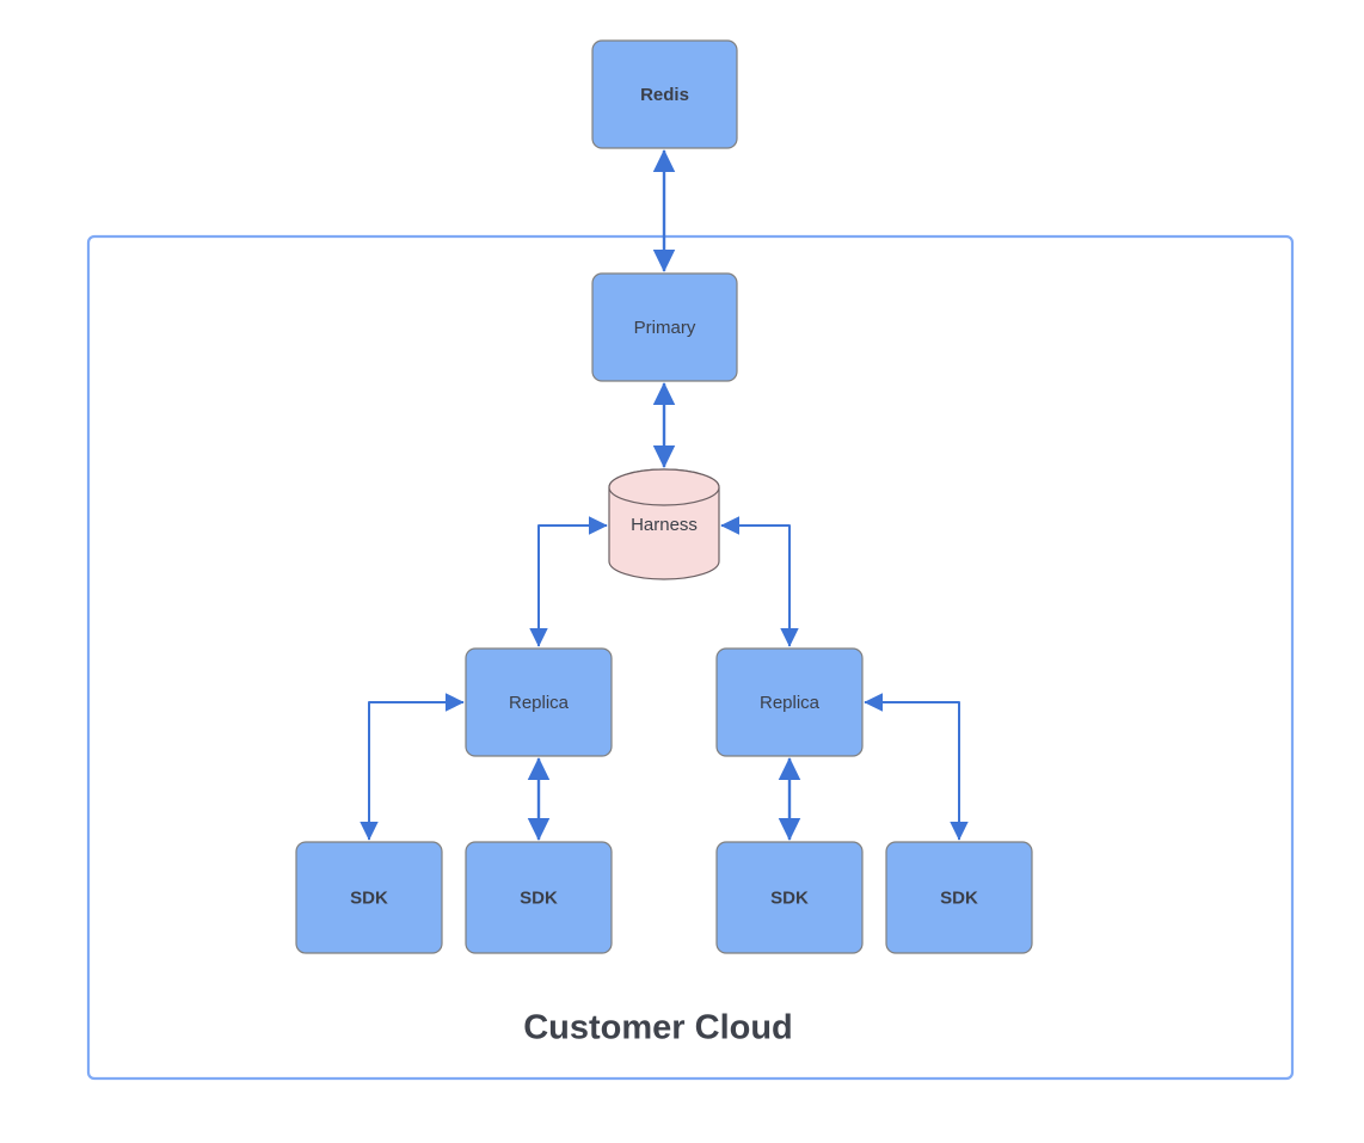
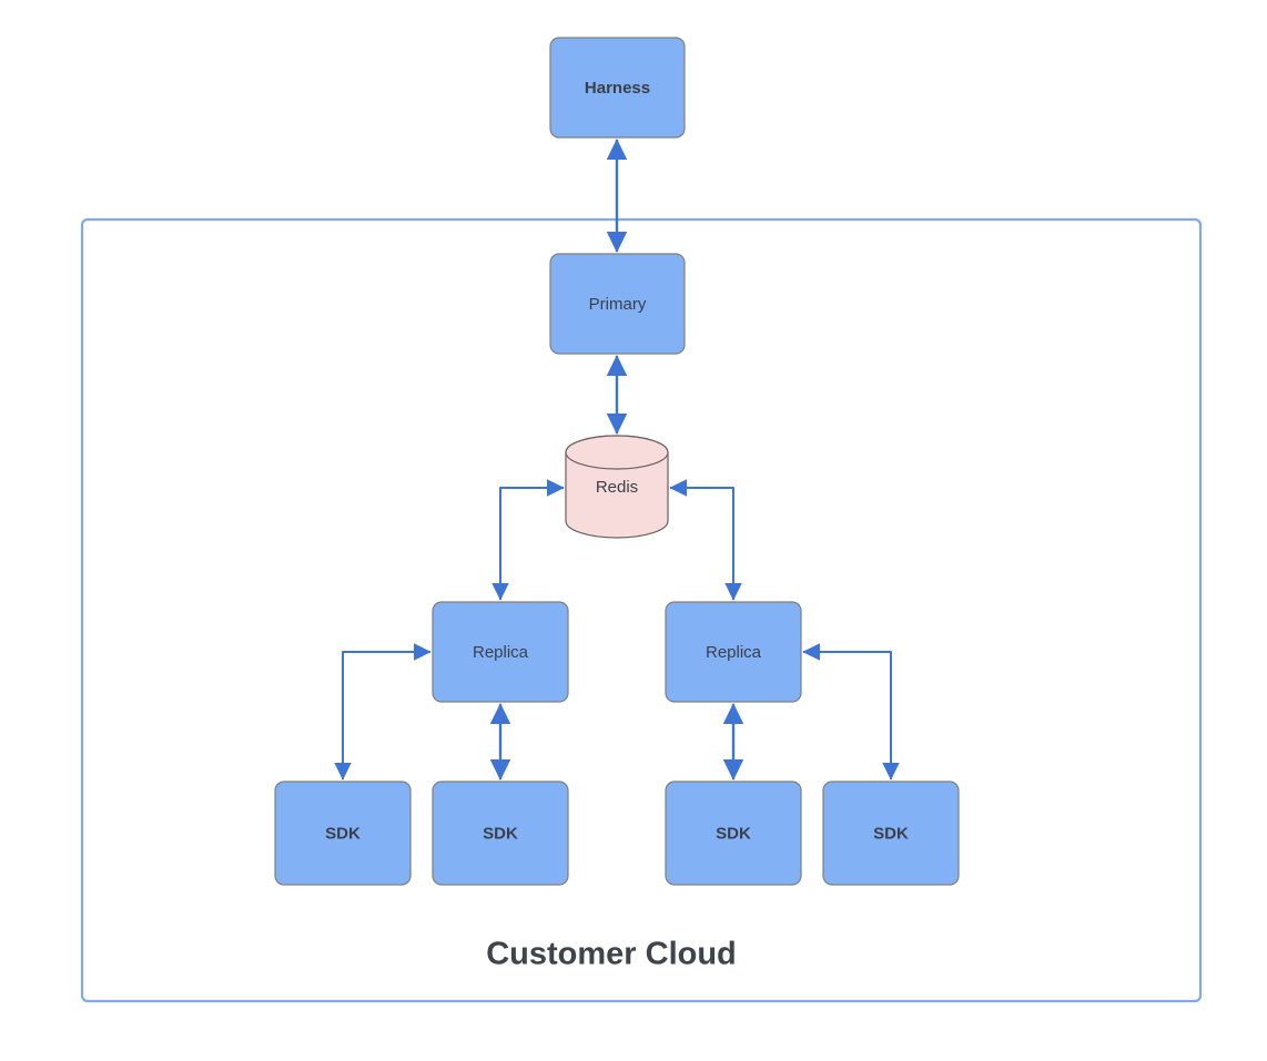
  Customer Cloud
- Redis
+ Harness
  Primary
- Harness
+ Redis
  Replica
  Replica
  SDK
  SDK
  SDK
  SDK
